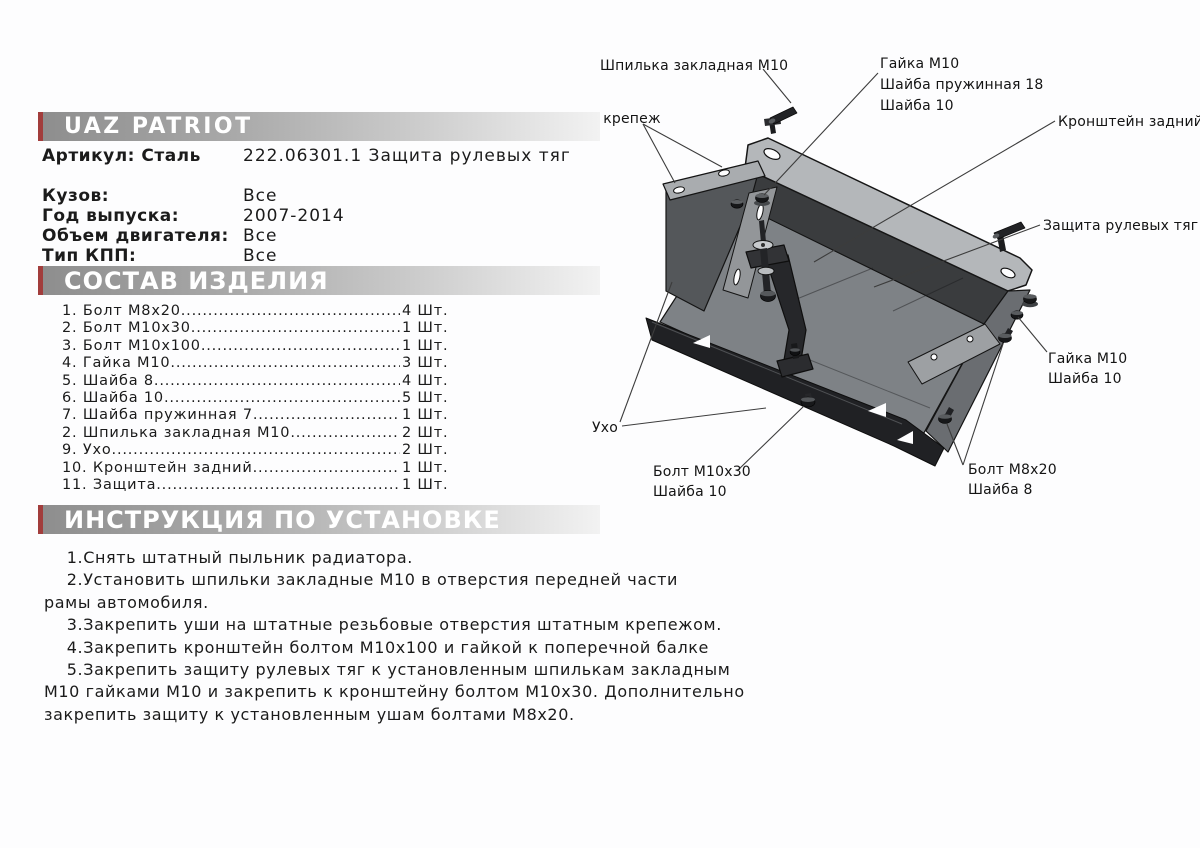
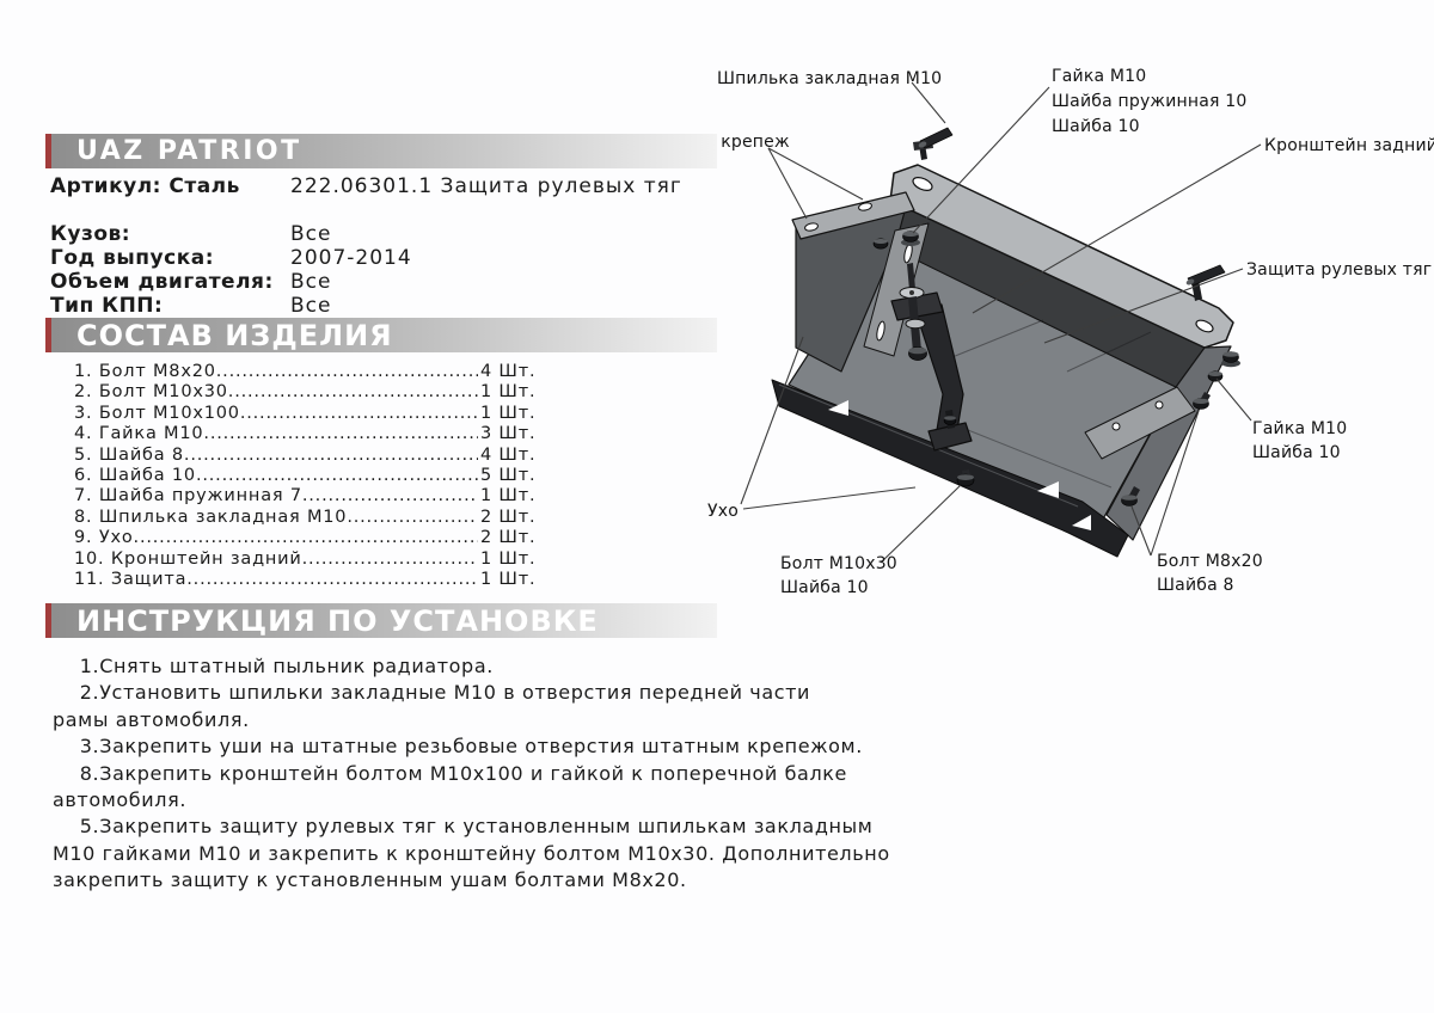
  Шпилька закладная М10
  Гайка М10
- Шайба пружинная 18
+ Шайба пружинная 10
  Шайба 10
  Кронштейн задний
  Защита рулевых тяг
  Гайка М10
  Шайба 10
  Ухо
  Болт М10х30
  Шайба 10
  Болт М8х20
  Шайба 8
  UAZ PATRIOT
  Артикул: Сталь
  222.06301.1 Защита рулевых тяг
  Кузов:
  Все
  Год выпуска:
  2007-2014
  Объем двигателя:
  Все
  Тип КПП:
  Все
  СОСТАВ ИЗДЕЛИЯ
  1. Болт М8х20
  4 Шт.
  2. Болт М10х30
  1 Шт.
  3. Болт М10х100
  1 Шт.
  4. Гайка М10
  3 Шт.
  5. Шайба 8
  4 Шт.
  6. Шайба 10
  5 Шт.
  7. Шайба пружинная 7
  1 Шт.
- 2. Шпилька закладная М10
+ 8. Шпилька закладная М10
  2 Шт.
  9. Ухо
  2 Шт.
  10. Кронштейн задний
  1 Шт.
  11. Защита
  1 Шт.
  ИНСТРУКЦИЯ ПО УСТАНОВКЕ
  1.Снять штатный пыльник радиатора.
  2.Установить шпильки закладные М10 в отверстия передней части
  рамы автомобиля.
  3.Закрепить уши на штатные резьбовые отверстия штатным крепежом.
- 4.Закрепить кронштейн болтом М10х100 и гайкой к поперечной балке
+ 8.Закрепить кронштейн болтом М10х100 и гайкой к поперечной балке
+ автомобиля.
  5.Закрепить защиту рулевых тяг к установленным шпилькам закладным
  М10 гайками М10 и закрепить к кронштейну болтом М10х30. Дополнительно
  закрепить защиту к установленным ушам болтами М8х20.
